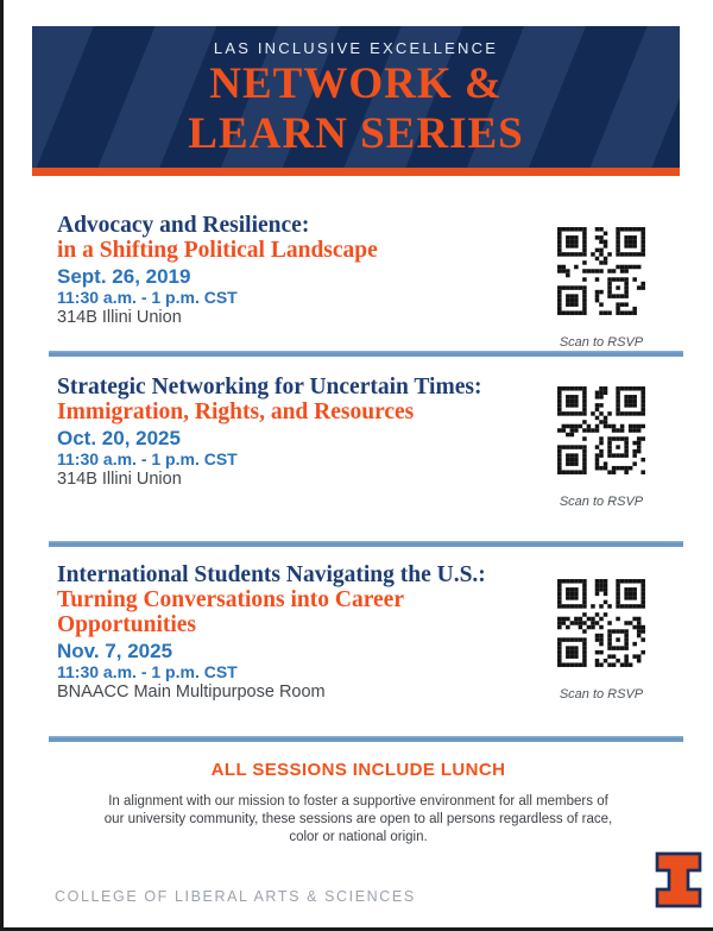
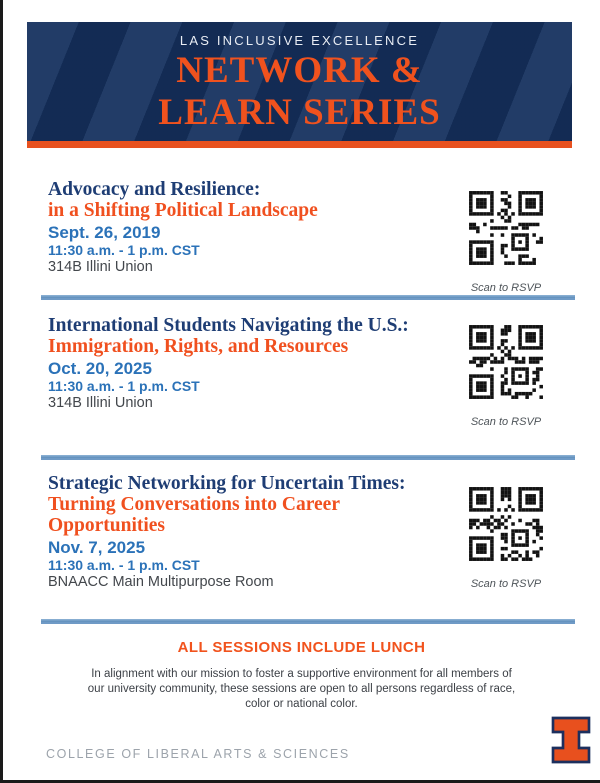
  LAS INCLUSIVE EXCELLENCE
  NETWORK &
  LEARN SERIES
  Advocacy and Resilience:
  in a Shifting Political Landscape
  Sept. 26, 2019
  11:30 a.m. - 1 p.m. CST
  314B Illini Union
  Scan to RSVP
- Strategic Networking for Uncertain Times:
+ International Students Navigating the U.S.:
  Immigration, Rights, and Resources
  Oct. 20, 2025
  11:30 a.m. - 1 p.m. CST
  314B Illini Union
  Scan to RSVP
- International Students Navigating the U.S.:
+ Strategic Networking for Uncertain Times:
  Turning Conversations into Career
  Opportunities
  Nov. 7, 2025
  11:30 a.m. - 1 p.m. CST
  BNAACC Main Multipurpose Room
  Scan to RSVP
  ALL SESSIONS INCLUDE LUNCH
- In alignment with our mission to foster a supportive environment for all members of our university community, these sessions are open to all persons regardless of race, color or national origin.
+ In alignment with our mission to foster a supportive environment for all members of our university community, these sessions are open to all persons regardless of race, color or national color.
  COLLEGE OF LIBERAL ARTS & SCIENCES
